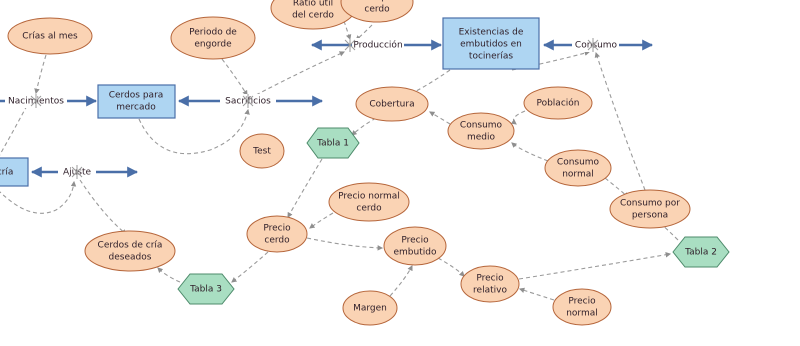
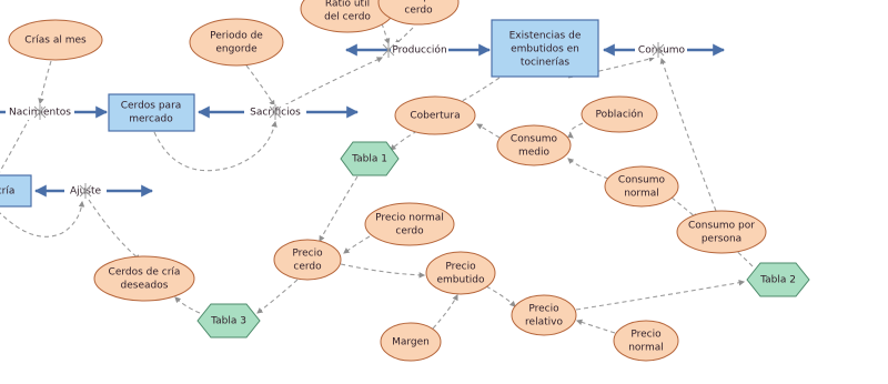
  Nacimientos
  Sacriicios
  Producción
  Consumo
  Ajuste
  Cerdos para
  mercado
  Existencias de
  embutidos en
  tocinerías
  Tabla 1
  Tabla 2
  Tabla 3
  Crías al mes
  Periodo de
  engorde
  Ratio útil
  del cerdo
  cerdo
  Cobertura
  Población
  Consumo
  medio
  Consumo
  normal
  Consumo por
  persona
- Test
  Precio normal
  cerdo
  Precio
  cerdo
  Precio
  embutido
  Margen
  Precio
  relativo
  Precio
  normal
  Cerdos de cría
  deseados
